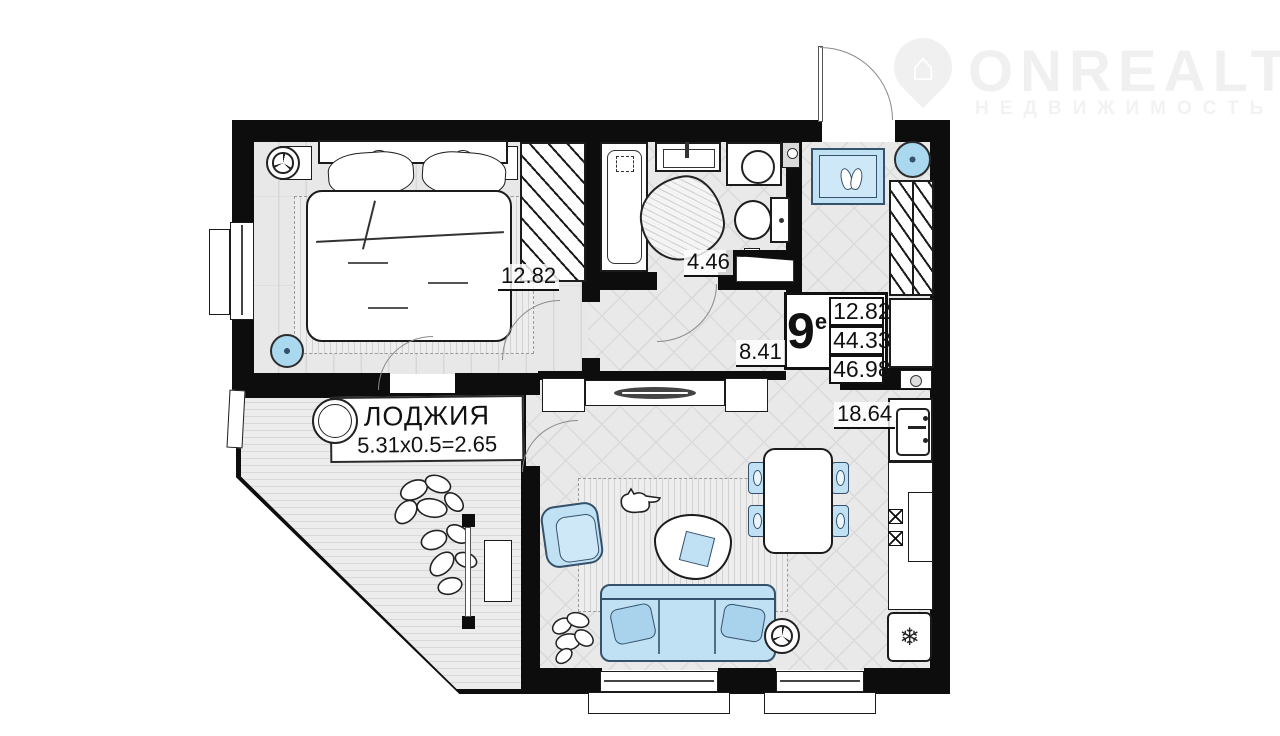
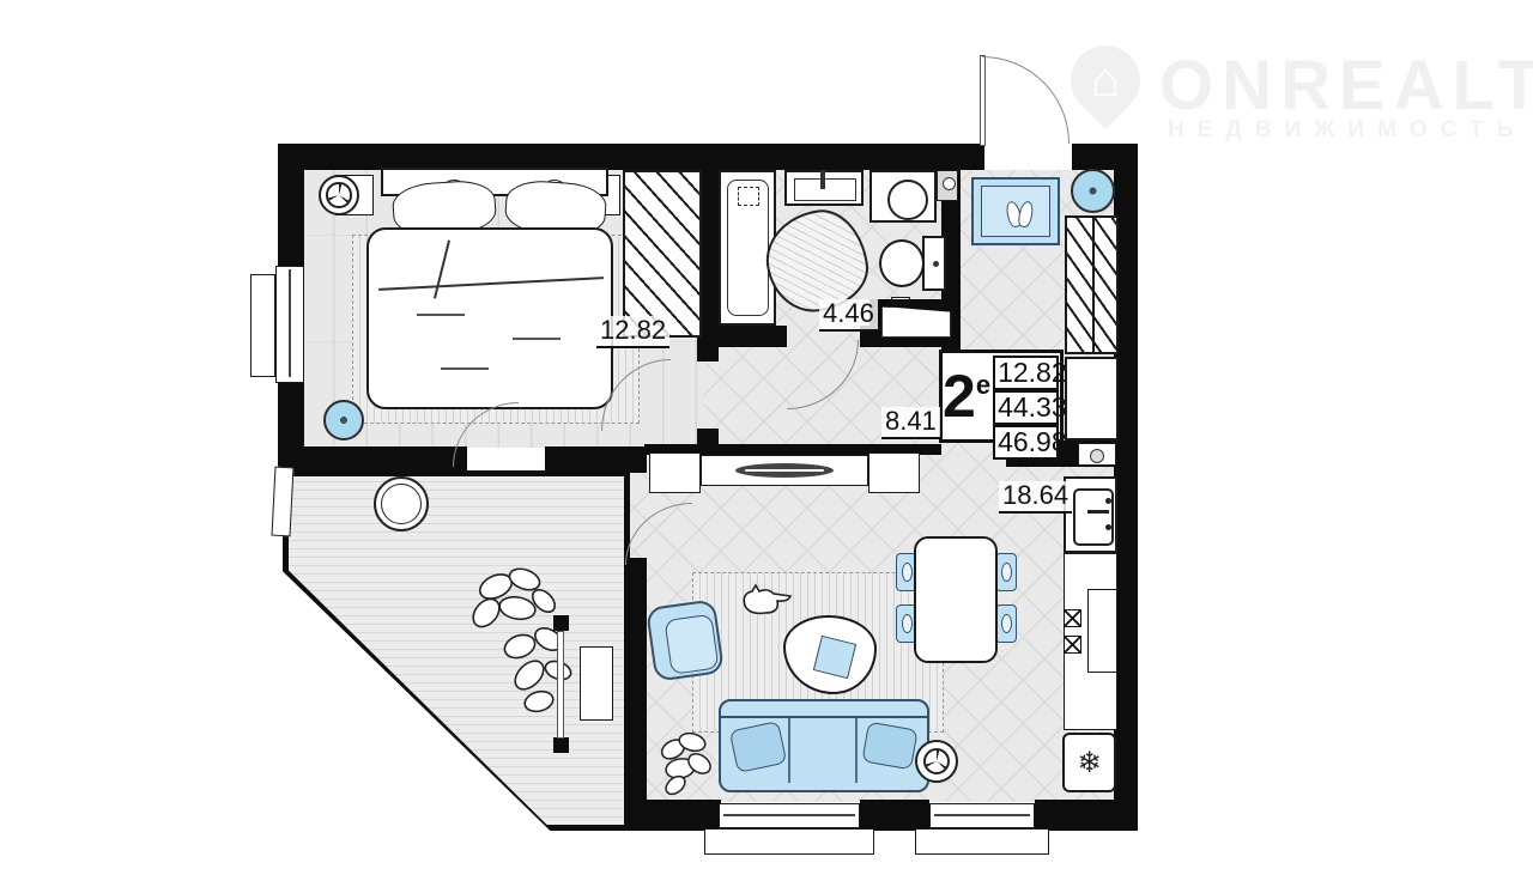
- 9
+ 2
  е
  12.82
  44.33
  46.98
  ❄
- ЛОДЖИЯ
- 5.31x0.5=2.65
  12.82
  4.46
  8.41
  18.64
